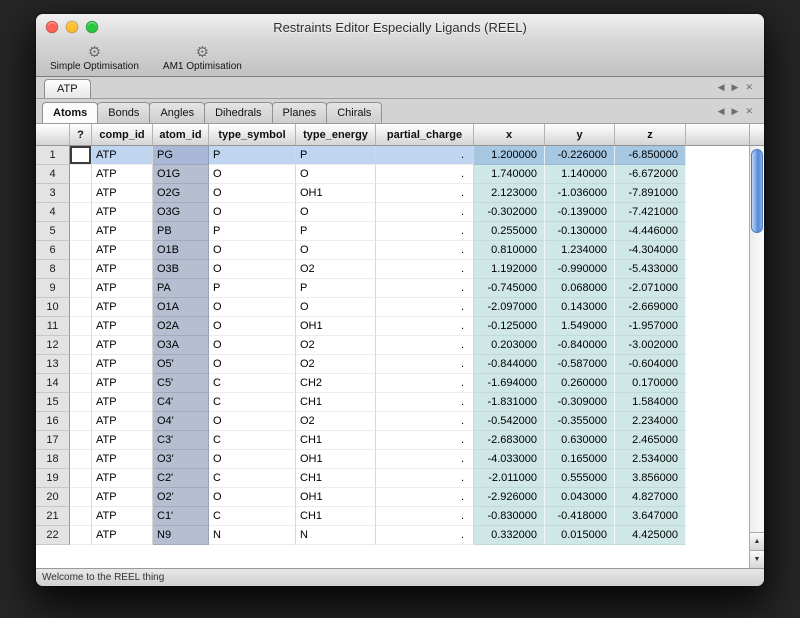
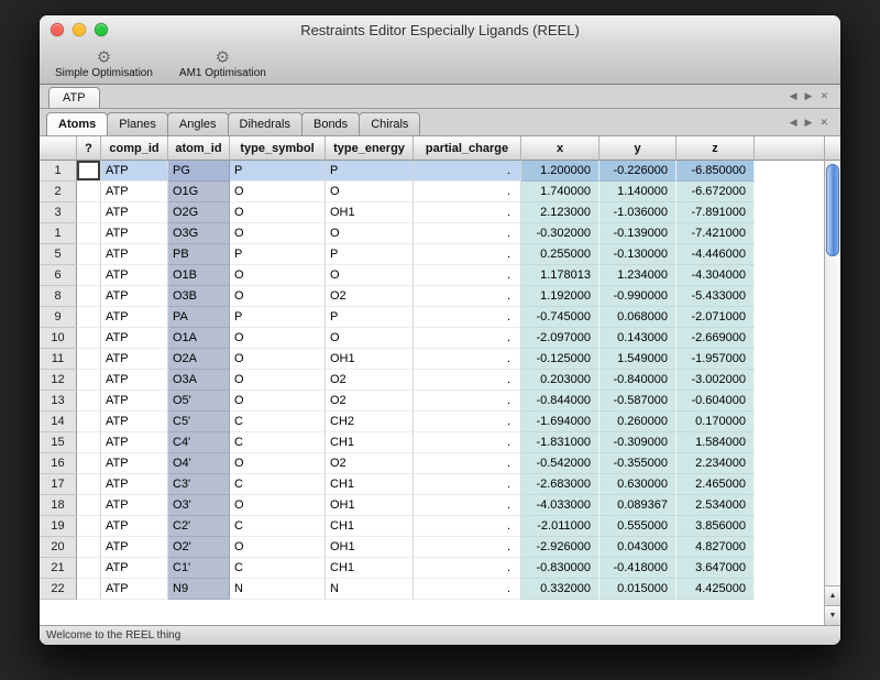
  Restraints Editor Especially Ligands (REEL)
  ⚙
  Simple Optimisation
  ⚙
  AM1 Optimisation
  ATP
  ◀
  ▶
  ✕
  Atoms
- Bonds
+ Planes
  Angles
  Dihedrals
- Planes
+ Bonds
  Chirals
  ◀
  ▶
  ✕
  	?	comp_id	atom_id	type_symbol	type_energy	partial_charge	x	y	z
  1		ATP	PG	P	P	.	1.200000	-0.226000	-6.850000
- 4		ATP	O1G	O	O	.	1.740000	1.140000	-6.672000
+ 2		ATP	O1G	O	O	.	1.740000	1.140000	-6.672000
  3		ATP	O2G	O	OH1	.	2.123000	-1.036000	-7.891000
- 4		ATP	O3G	O	O	.	-0.302000	-0.139000	-7.421000
+ 1		ATP	O3G	O	O	.	-0.302000	-0.139000	-7.421000
  5		ATP	PB	P	P	.	0.255000	-0.130000	-4.446000
- 6		ATP	O1B	O	O	.	0.810000	1.234000	-4.304000
+ 6		ATP	O1B	O	O	.	1.178013	1.234000	-4.304000
  8		ATP	O3B	O	O2	.	1.192000	-0.990000	-5.433000
  9		ATP	PA	P	P	.	-0.745000	0.068000	-2.071000
  10		ATP	O1A	O	O	.	-2.097000	0.143000	-2.669000
  11		ATP	O2A	O	OH1	.	-0.125000	1.549000	-1.957000
  12		ATP	O3A	O	O2	.	0.203000	-0.840000	-3.002000
  13		ATP	O5'	O	O2	.	-0.844000	-0.587000	-0.604000
  14		ATP	C5'	C	CH2	.	-1.694000	0.260000	0.170000
  15		ATP	C4'	C	CH1	.	-1.831000	-0.309000	1.584000
  16		ATP	O4'	O	O2	.	-0.542000	-0.355000	2.234000
  17		ATP	C3'	C	CH1	.	-2.683000	0.630000	2.465000
- 18		ATP	O3'	O	OH1	.	-4.033000	0.165000	2.534000
+ 18		ATP	O3'	O	OH1	.	-4.033000	0.089367	2.534000
  19		ATP	C2'	C	CH1	.	-2.011000	0.555000	3.856000
  20		ATP	O2'	O	OH1	.	-2.926000	0.043000	4.827000
  21		ATP	C1'	C	CH1	.	-0.830000	-0.418000	3.647000
  22		ATP	N9	N	N	.	0.332000	0.015000	4.425000
  Welcome to the REEL thing
